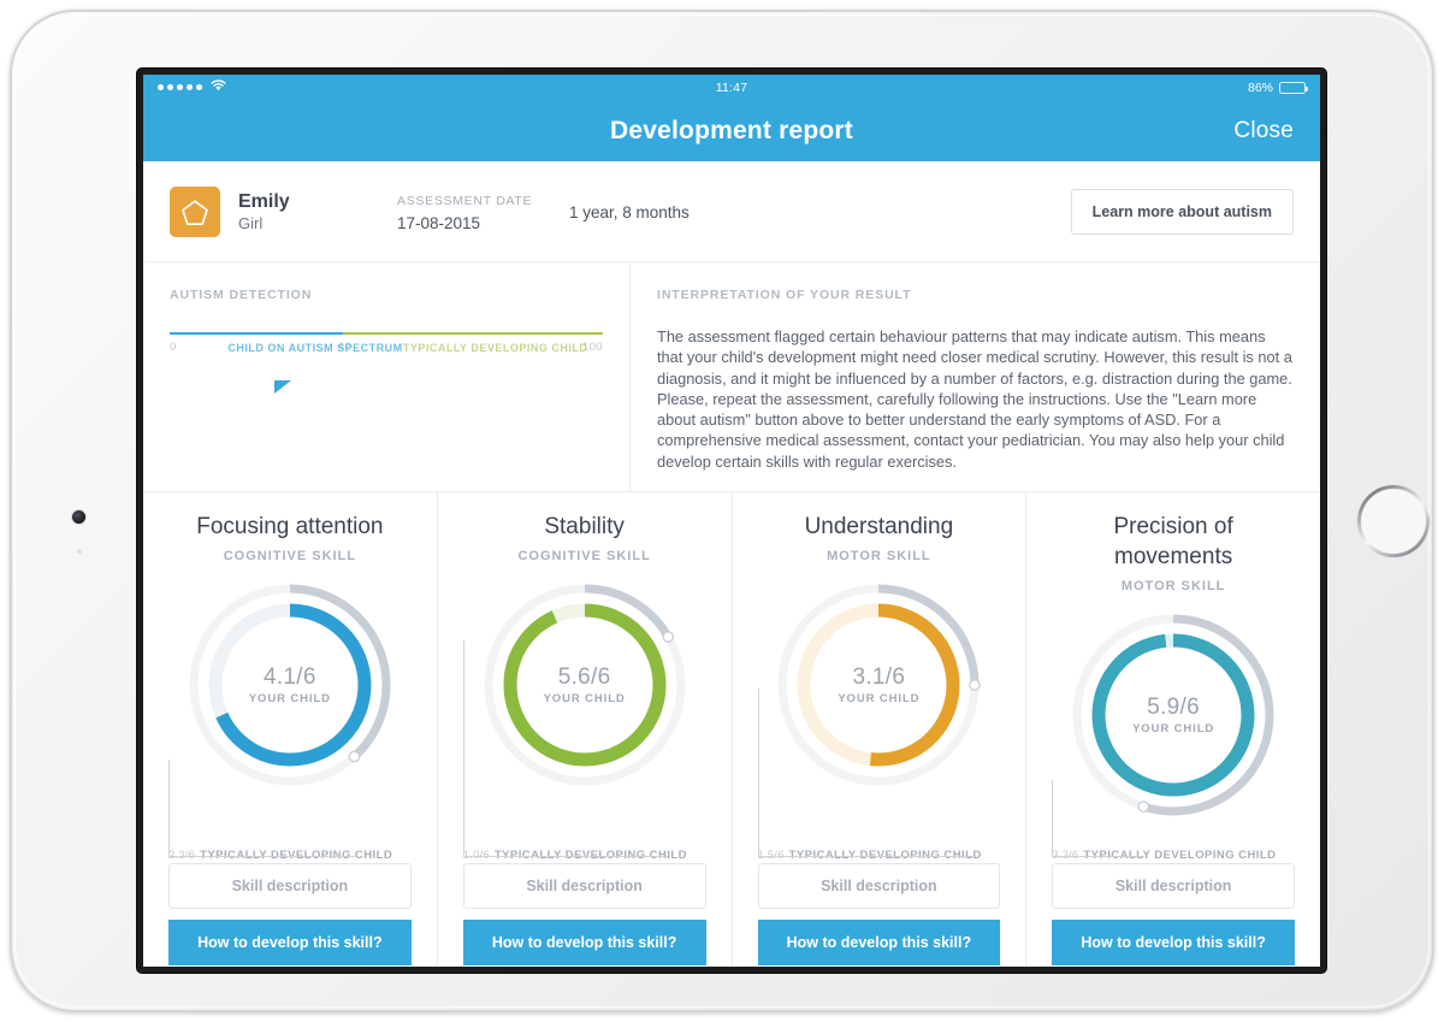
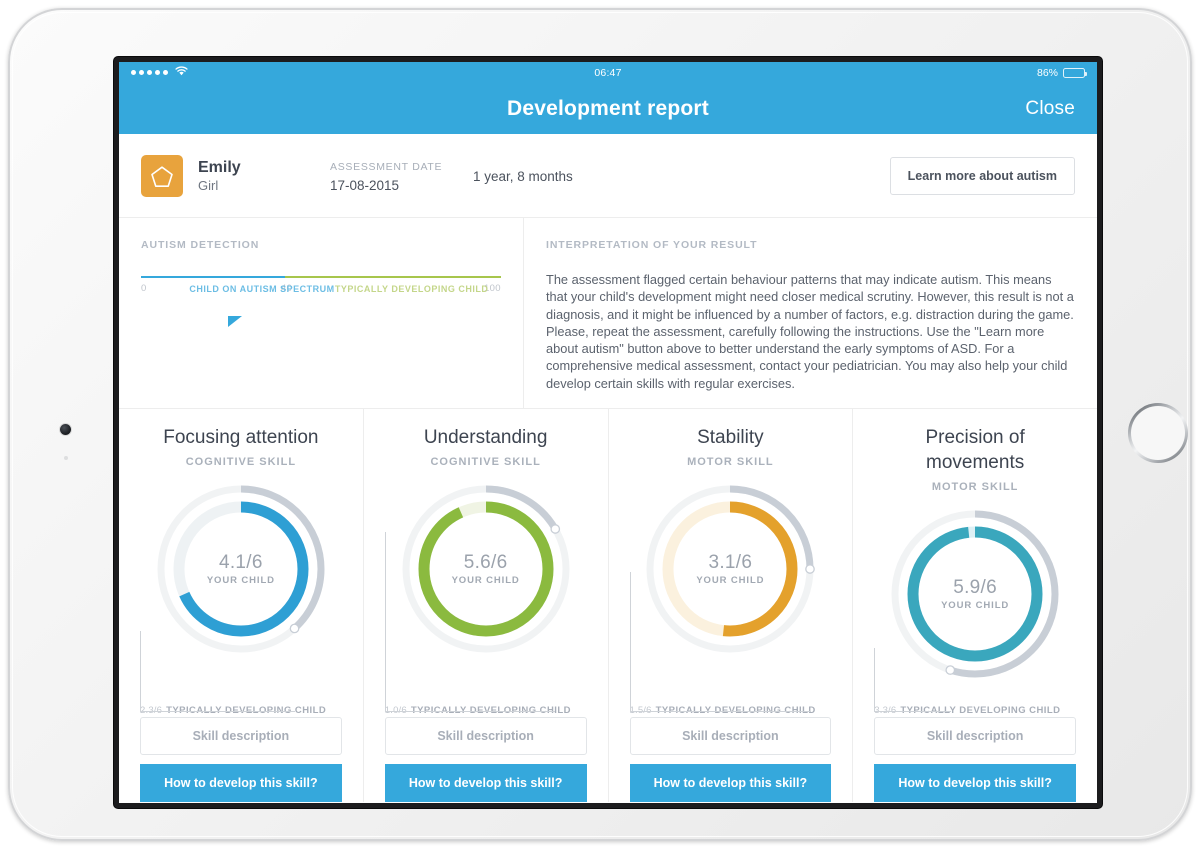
- 11:47
+ 06:47
  86%
  Development report
  Close
  Emily
  Girl
  ASSESSMENT DATE
  17-08-2015
  1 year, 8 months
  Learn more about autism
  AUTISM DETECTION
  0
  40
  100
  CHILD ON AUTISM SPECTRUM
  TYPICALLY DEVELOPING CHILD
  INTERPRETATION OF YOUR RESULT
  The assessment flagged certain behaviour patterns that may indicate autism. This means that your child's development might need closer medical scrutiny. However, this result is not a diagnosis, and it might be influenced by a number of factors, e.g. distraction during the game. Please, repeat the assessment, carefully following the instructions. Use the "Learn more about autism" button above to better understand the early symptoms of ASD. For a comprehensive medical assessment, contact your pediatrician. You may also help your child develop certain skills with regular exercises.
  Focusing attention
  COGNITIVE SKILL
  4.1/6
  YOUR CHILD
  2.3/6
  TYPICALLY DEVELOPING CHILD
  Skill description
  How to develop this skill?
- Stability
+ Understanding
  COGNITIVE SKILL
  5.6/6
  YOUR CHILD
  1.0/6
  TYPICALLY DEVELOPING CHILD
  Skill description
  How to develop this skill?
- Understanding
+ Stability
  MOTOR SKILL
  3.1/6
  YOUR CHILD
  1.5/6
  TYPICALLY DEVELOPING CHILD
  Skill description
  How to develop this skill?
  Precision of movements
  MOTOR SKILL
  5.9/6
  YOUR CHILD
  3.3/6
  TYPICALLY DEVELOPING CHILD
  Skill description
  How to develop this skill?
